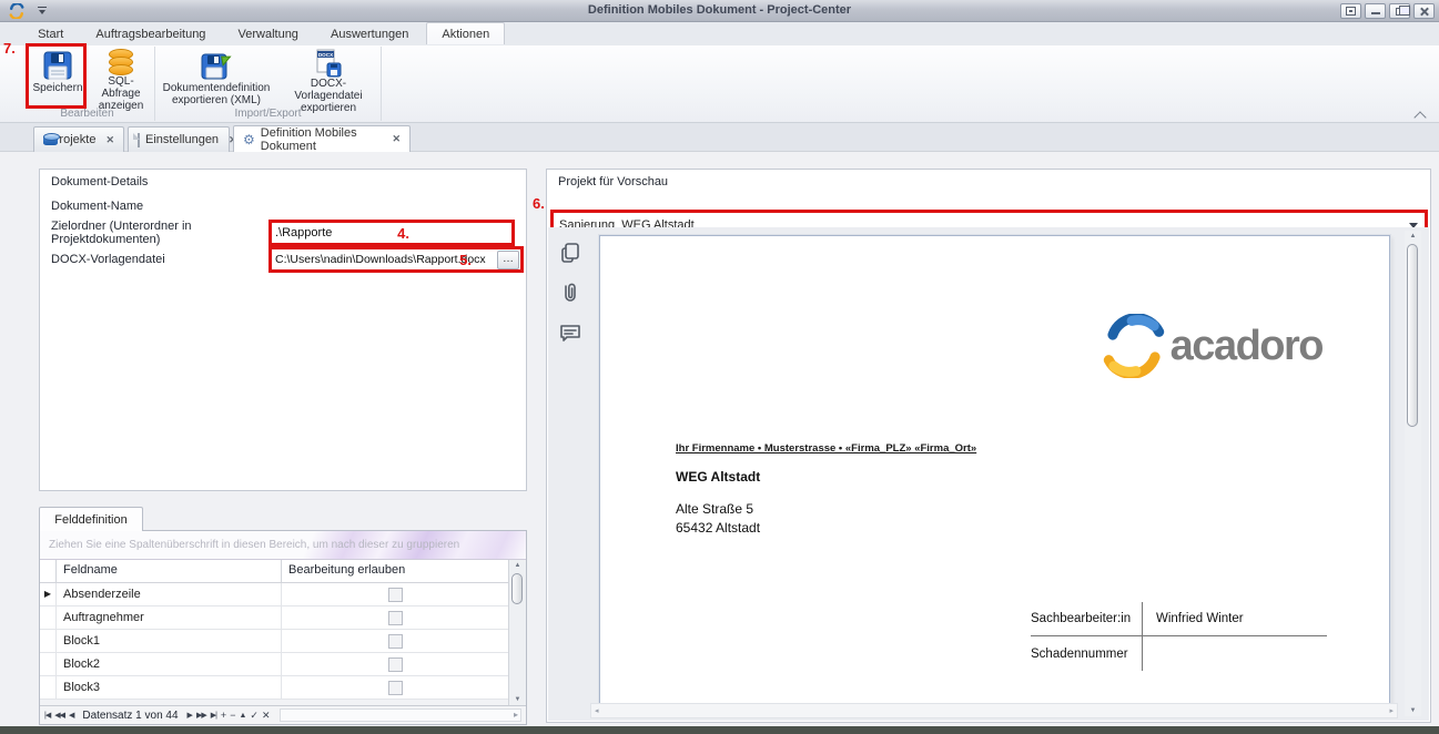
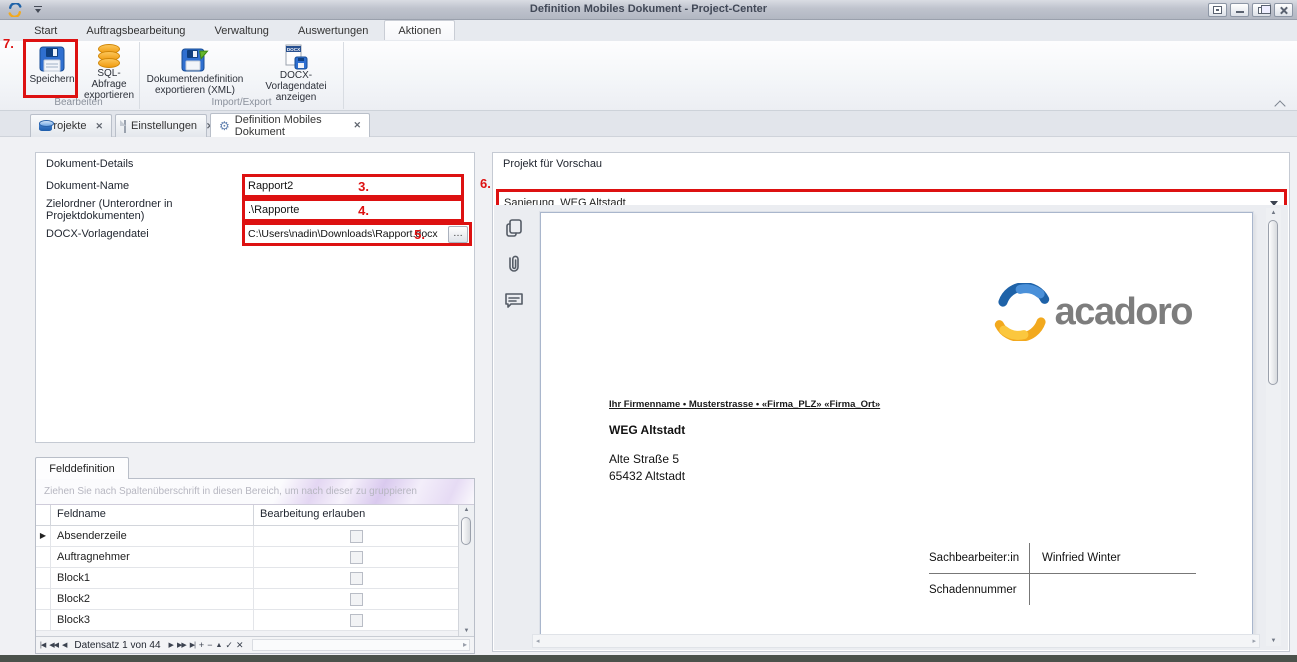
  Definition Mobiles Dokument - Project-Center
  Start Auftragsbearbeitung Verwaltung Auswertungen Aktionen
  Speichern
  SQL-Abfrage
- anzeigen
+ exportieren
  Bearbeiten
  Dokumentendefinition
  exportieren (XML)
  DOCX-Vorlagendatei
- exportieren
+ anzeigen
  Import/Export
  7.
  rojekte
  ✕
  Einstellungen
  ⚙
  Definition Mobiles Dokument
  ✕
  Dokument-Details
  Dokument-Name
+ Rapport2
+ 3.
  Zielordner (Unterordner in Projektdokumenten)
  .\Rapporte
  4.
  DOCX-Vorlagendatei
  C:\Users\nadin\Downloads\Rapport.docx
  5.
  …
  Felddefinition
- Ziehen Sie eine Spaltenüberschrift in diesen Bereich, um nach dieser zu gruppieren
+ Ziehen Sie nach Spaltenüberschrift in diesen Bereich, um nach dieser zu gruppieren
  Feldname
  Bearbeitung erlauben
  ▶
  Absenderzeile
  Auftragnehmer
  Block1
  Block2
  Block3
  Datensatz 1 von 44
  +
  −
  ✓
  ✕
  Projekt für Vorschau
  Sanierung_WEG Altstadt
  acadoro
  Ihr Firmenname • Musterstrasse • «Firma_PLZ» «Firma_Ort»
  WEG Altstadt
  Alte Straße 5
  65432 Altstadt
  Sachbearbeiter:in
  Winfried Winter
  Schadennummer
  6.
